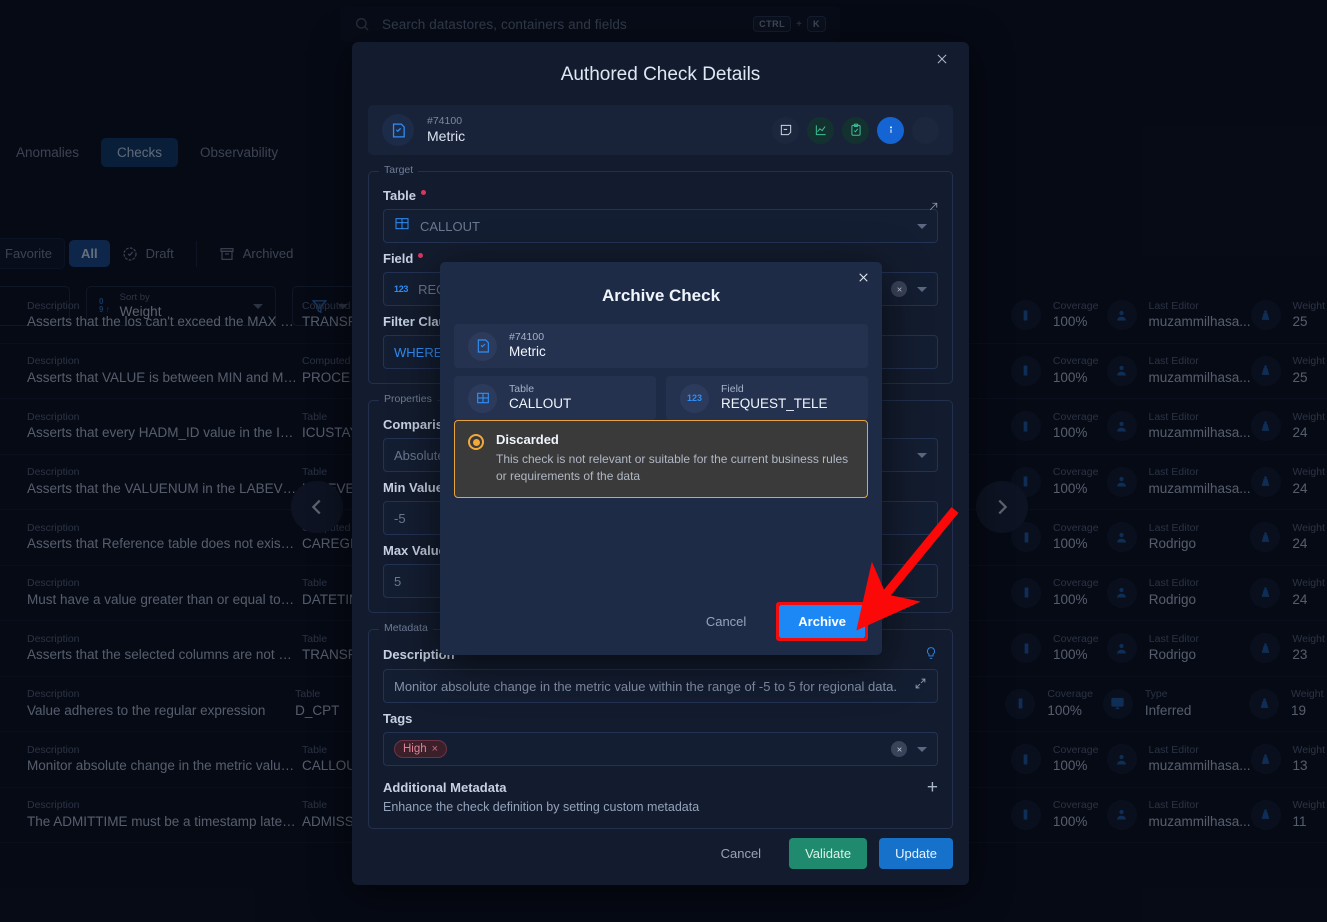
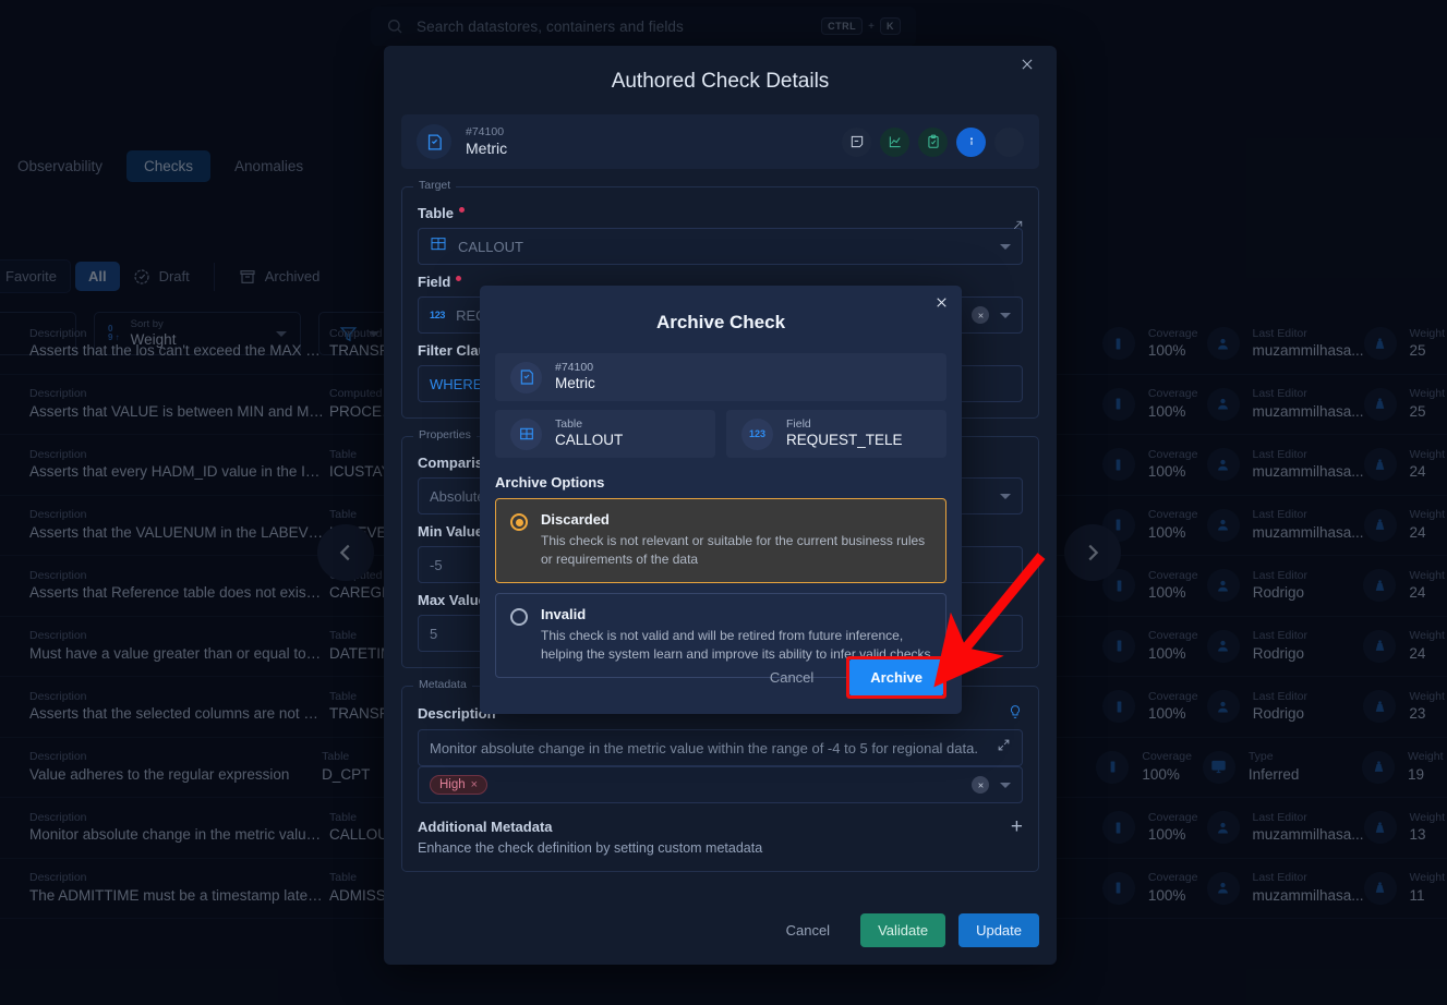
  Search datastores, containers and fields
  CTRL
  +
  K
- Anomalies
+ Observability
  Checks
- Observability
+ Anomalies
  Favorite
  All
  Draft
  Archived
  0
  9 ↑
  Sort by
  Weight
  Description
  Asserts that the los can't exceed the MAX val
  Computed
  TRANS
  Coverage
  100%
  Last Editor
  muzammilhasa...
  Weight
  25
  Description
  Asserts that VALUE is between MIN and MAX
  Computed
  PROCE
  Coverage
  100%
  Last Editor
  muzammilhasa...
  Weight
  25
  Description
  Asserts that every HADM_ID value in the ICU
  Table
  ICUSTA
  Coverage
  100%
  Last Editor
  muzammilhasa...
  Weight
  24
  Description
  Asserts that the VALUENUM in the LABEVEN
  Table
  Coverage
  100%
  Last Editor
  muzammilhasa...
  Weight
  24
  Description
  Asserts that Reference table does not exists i
  CAREG
  Coverage
  100%
  Last Editor
  Rodrigo
  Weight
  24
  Description
  Must have a value greater than or equal to th
  Table
  DATETI
  Coverage
  100%
  Last Editor
  Rodrigo
  Weight
  24
  Description
  Asserts that the selected columns are not nul
  Table
  TRANS
  Coverage
  100%
  Last Editor
  Rodrigo
  Weight
  23
  Description
  Value adheres to the regular expression
  Table
  D_CPT
  Coverage
  100%
  Type
  Inferred
  Weight
  19
  Description
  Monitor absolute change in the metric value w
  Table
  CALLO
  Coverage
  100%
  Last Editor
  muzammilhasa...
  Weight
  13
  Description
  The ADMITTIME must be a timestamp later t
  Table
  ADMISS
  Coverage
  100%
  Last Editor
  muzammilhasa...
  Weight
  11
  Authored Check Details
  #74100
  Metric
  Target
  Table
  CALLOUT
  Field
  123
  Filter Cla
  WHERE
  Properties
  Compari
  Absolut
  Min Valu
  -5
  Max Valu
  5
  Metadata
  Descripti
- Monitor absolute change in the metric value within the range of -5 to 5 for regional data.
+ Monitor absolute change in the metric value within the range of -4 to 5 for regional data.
- Tags
  High
  ×
  Additional Metadata
  +
  Enhance the check definition by setting custom metadata
  Cancel
  Validate
  Update
  Archive Check
  #74100
  Metric
  Table
  CALLOUT
  123
  Field
  REQUEST_TELE
+ Archive Options
  Discarded
  This check is not relevant or suitable for the current business rules or requirements of the data
+ Invalid
+ This check is not valid and will be retired from future inference, helping the system learn and improve its ability to infer valid checks
  Cancel
  Archive
